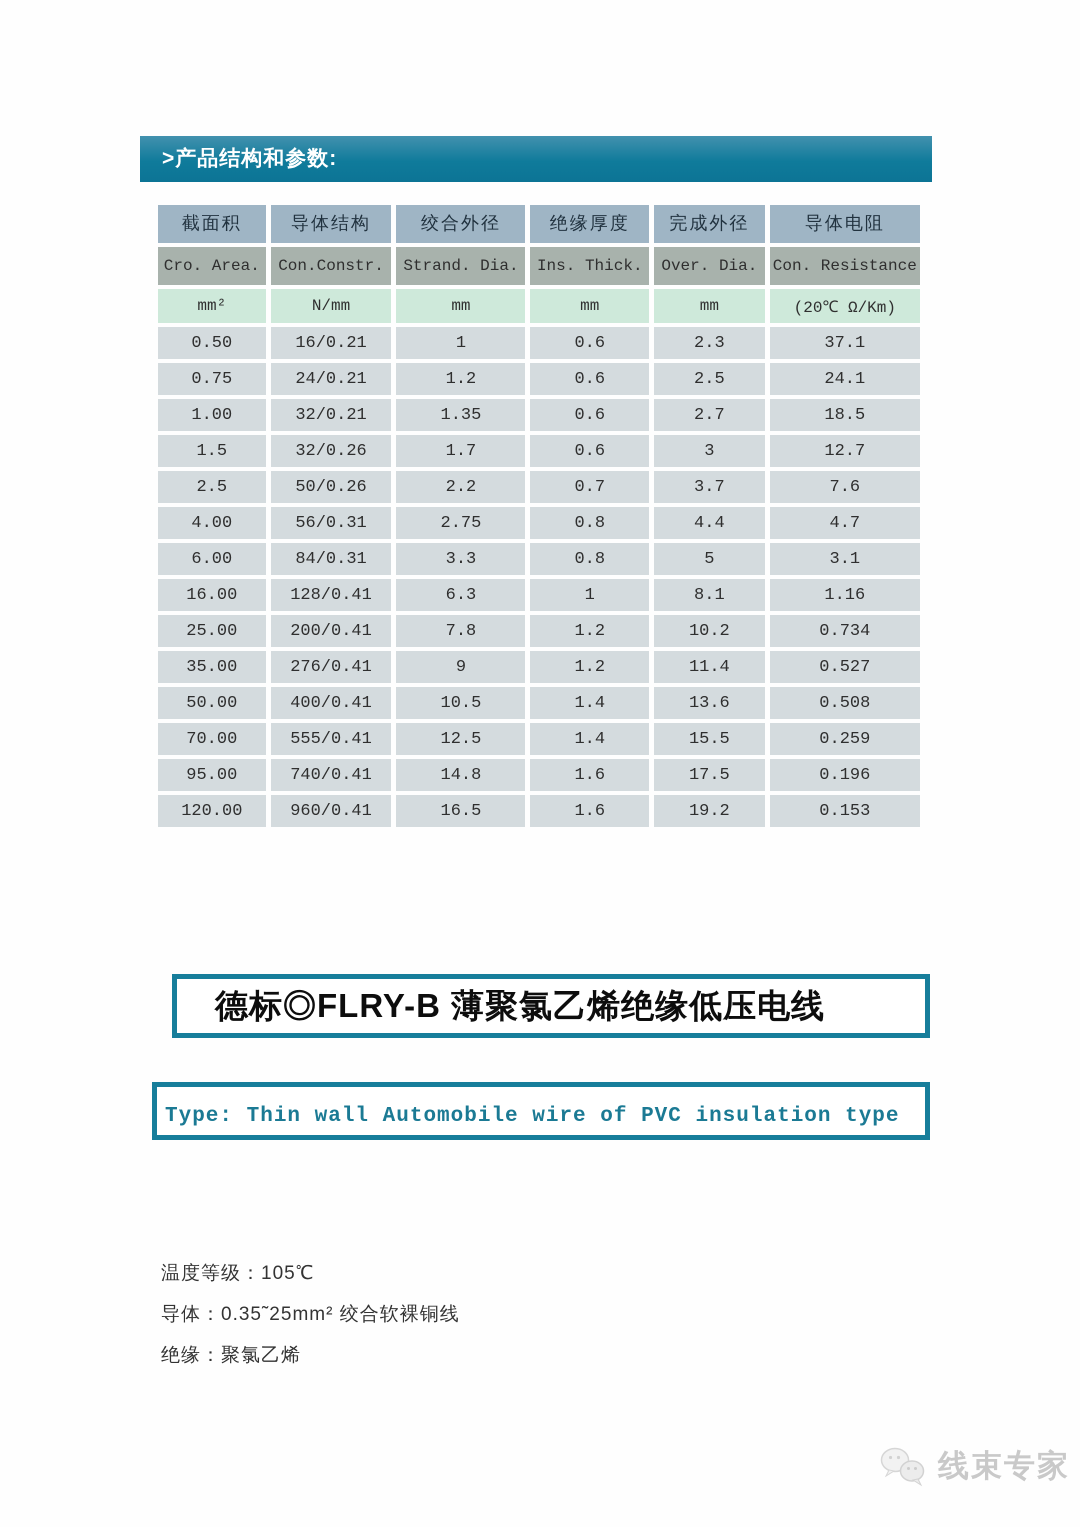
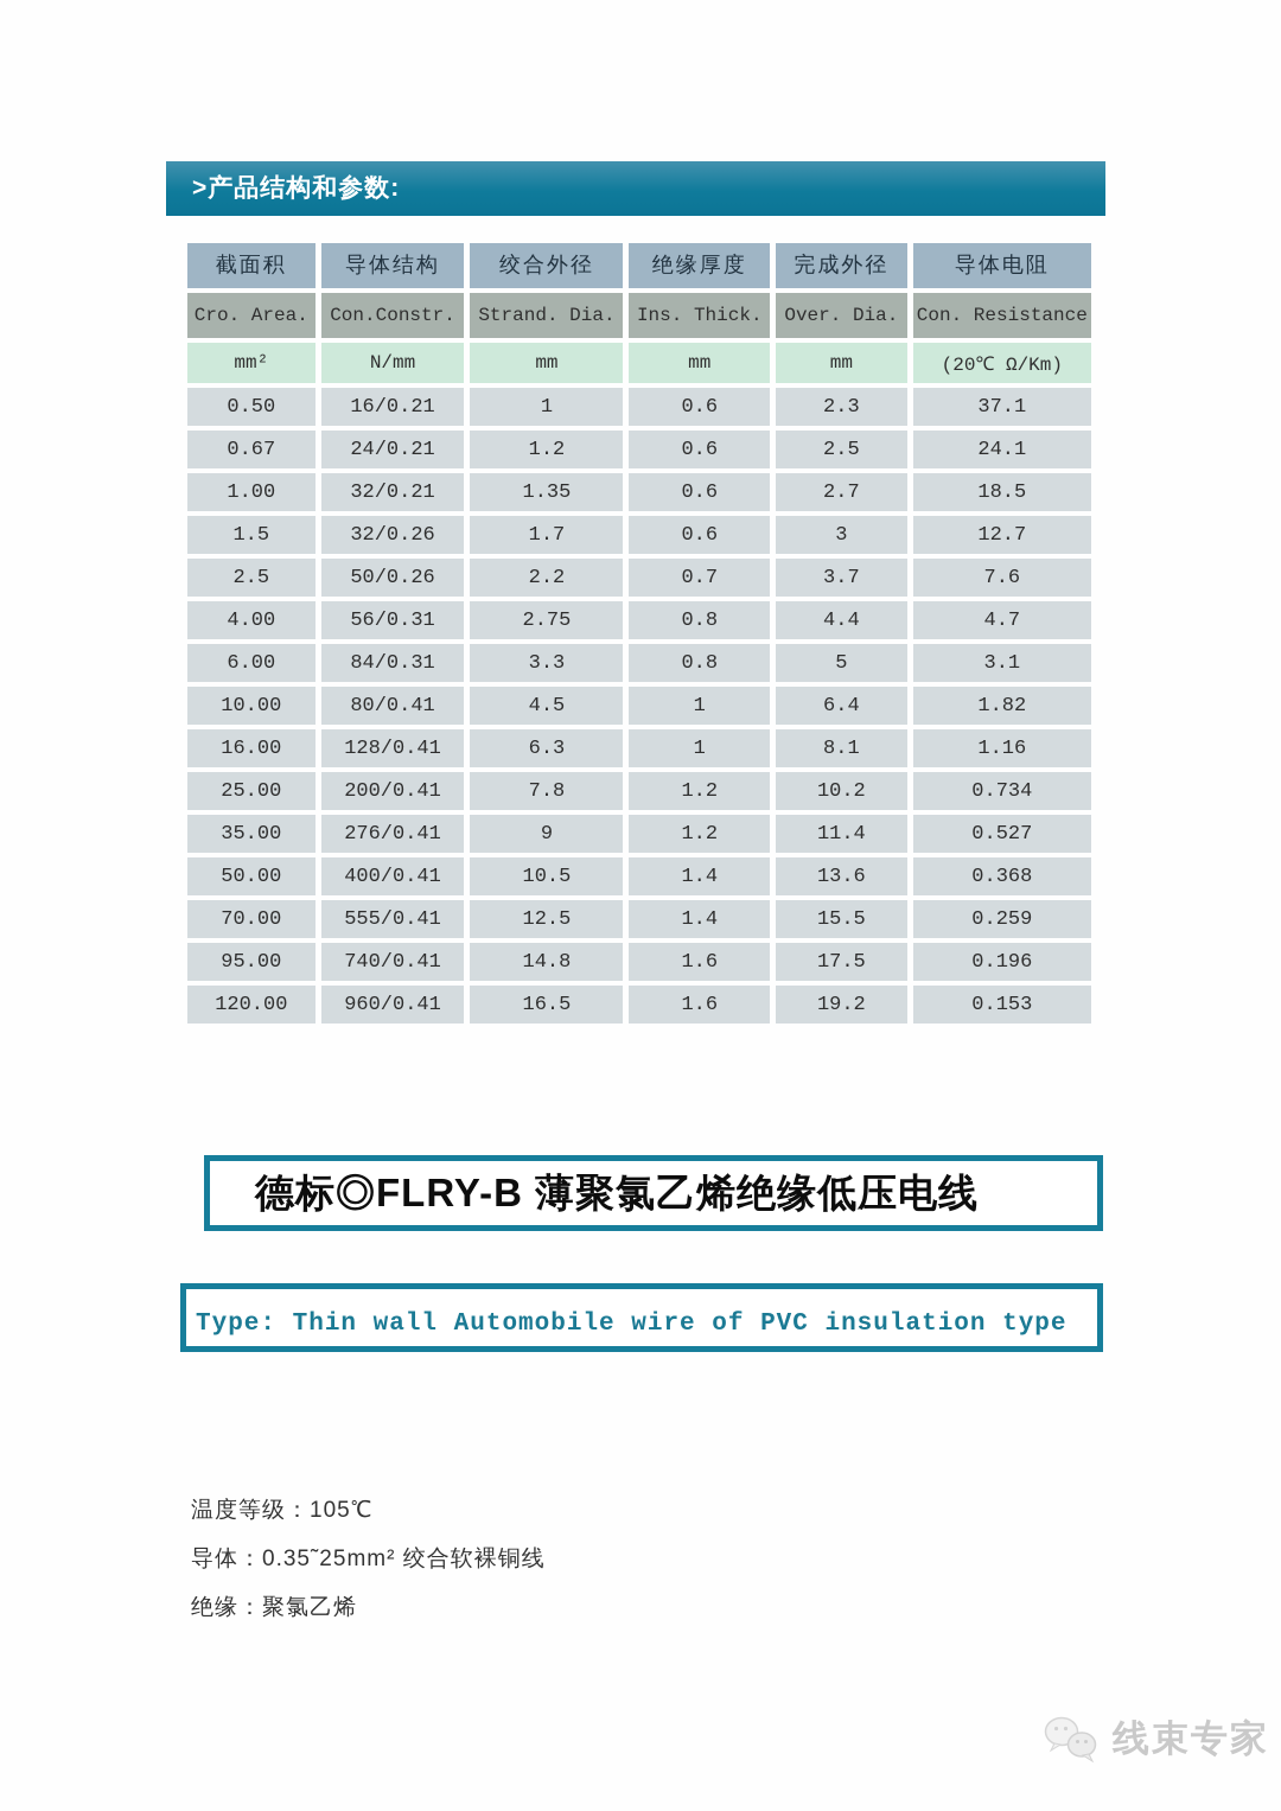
  >产品结构和参数:
  截面积	导体结构	绞合外径	绝缘厚度	完成外径	导体电阻
  Cro. Area.	Con.Constr.	Strand. Dia.	Ins. Thick.	Over. Dia.	Con. Resistance
  mm²	N/mm	mm	mm	mm	(20℃ Ω/Km)
  0.50	16/0.21	1	0.6	2.3	37.1
- 0.75	24/0.21	1.2	0.6	2.5	24.1
+ 0.67	24/0.21	1.2	0.6	2.5	24.1
  1.00	32/0.21	1.35	0.6	2.7	18.5
  1.5	32/0.26	1.7	0.6	3	12.7
  2.5	50/0.26	2.2	0.7	3.7	7.6
  4.00	56/0.31	2.75	0.8	4.4	4.7
  6.00	84/0.31	3.3	0.8	5	3.1
+ 10.00	80/0.41	4.5	1	6.4	1.82
  16.00	128/0.41	6.3	1	8.1	1.16
  25.00	200/0.41	7.8	1.2	10.2	0.734
  35.00	276/0.41	9	1.2	11.4	0.527
- 50.00	400/0.41	10.5	1.4	13.6	0.508
+ 50.00	400/0.41	10.5	1.4	13.6	0.368
  70.00	555/0.41	12.5	1.4	15.5	0.259
  95.00	740/0.41	14.8	1.6	17.5	0.196
  120.00	960/0.41	16.5	1.6	19.2	0.153
  德标◎FLRY-B 薄聚氯乙烯绝缘低压电线
  Type: Thin wall Automobile wire of PVC insulation type
  温度等级：105℃
  导体：0.35˜25mm² 绞合软裸铜线
  绝缘：聚氯乙烯
  线束专家
